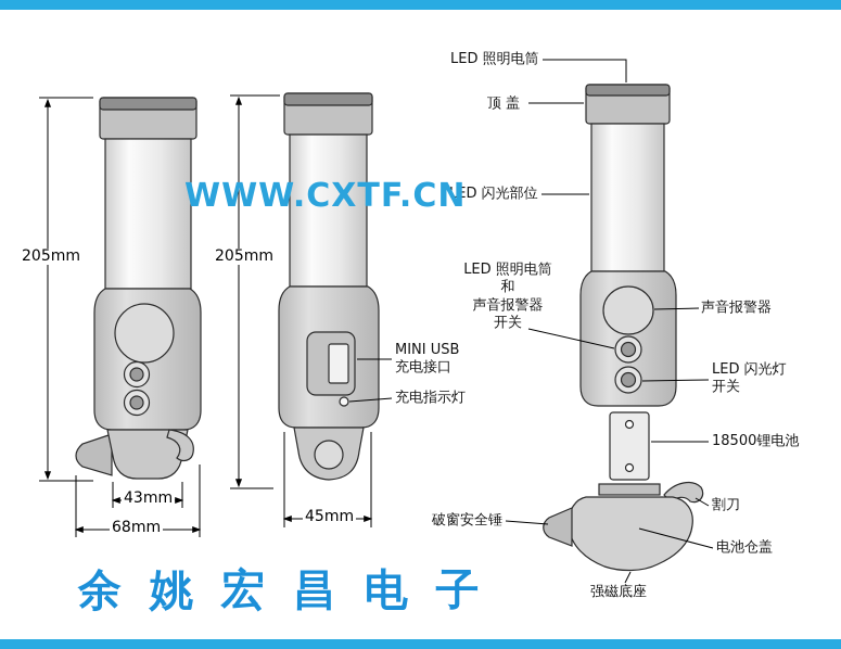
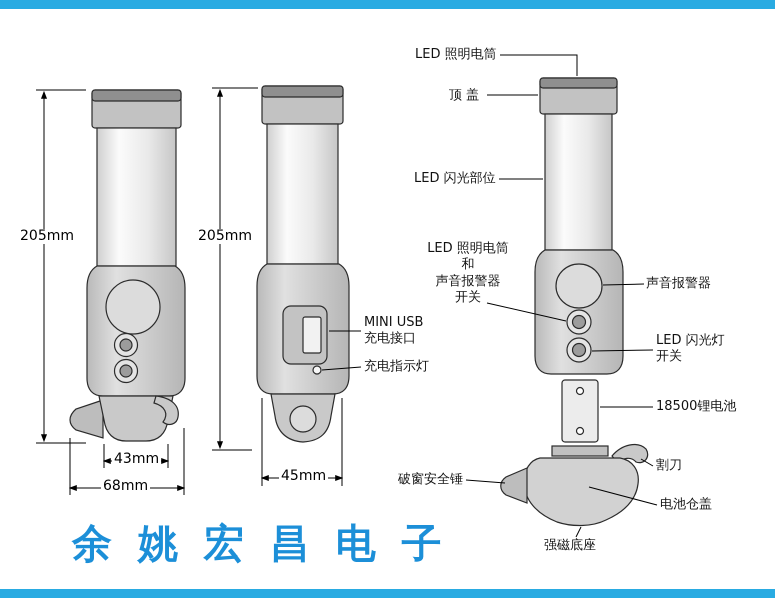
  205mm
  43mm
  68mm
  205mm
  45mm
  MINI USB
  充电接口
  充电指示灯
  LED 照明电筒
  顶 盖
  LED 闪光部位
  LED 照明电筒
  和
  声音报警器
  开关
  声音报警器
  LED 闪光灯
  开关
  18500锂电池
  破窗安全锤
  割刀
  电池仓盖
  强磁底座
- WWW.CXTF.CN
  余 姚 宏 昌 电 子
